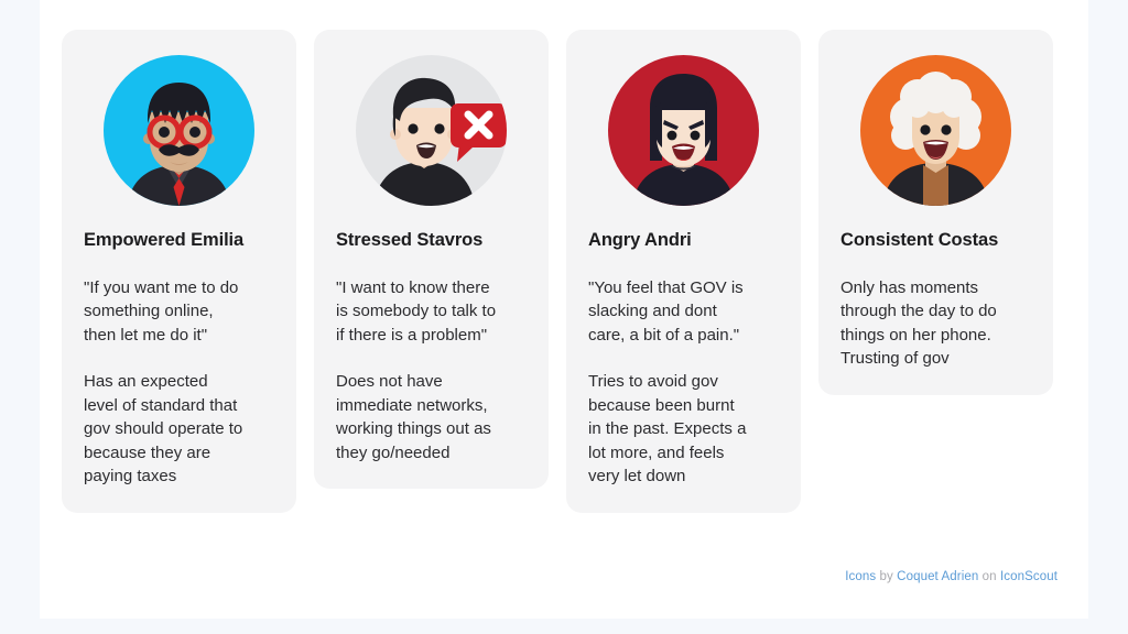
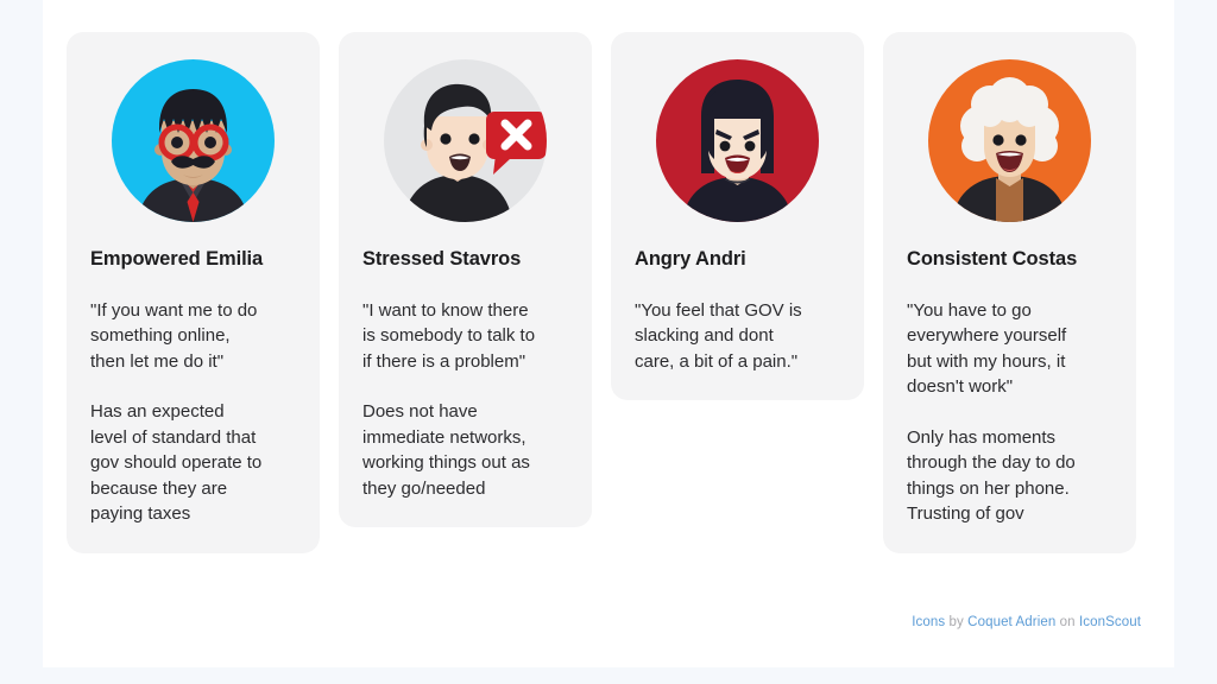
  Empowered Emilia
  "If you want me to do
  something online,
  then let me do it"
  Has an expected
  level of standard that
  gov should operate to
  because they are
  paying taxes
  Stressed Stavros
  "I want to know there
  is somebody to talk to
  if there is a problem"
  Does not have
  immediate networks,
  working things out as
  they go/needed
  Angry Andri
  "You feel that GOV is
  slacking and dont
  care, a bit of a pain."
- Tries to avoid gov
- because been burnt
- in the past. Expects a
- lot more, and feels
- very let down
  Consistent Costas
+ "You have to go
+ everywhere yourself
+ but with my hours, it
+ doesn't work"
  Only has moments
  through the day to do
  things on her phone.
  Trusting of gov
  Icons by Coquet Adrien on IconScout
